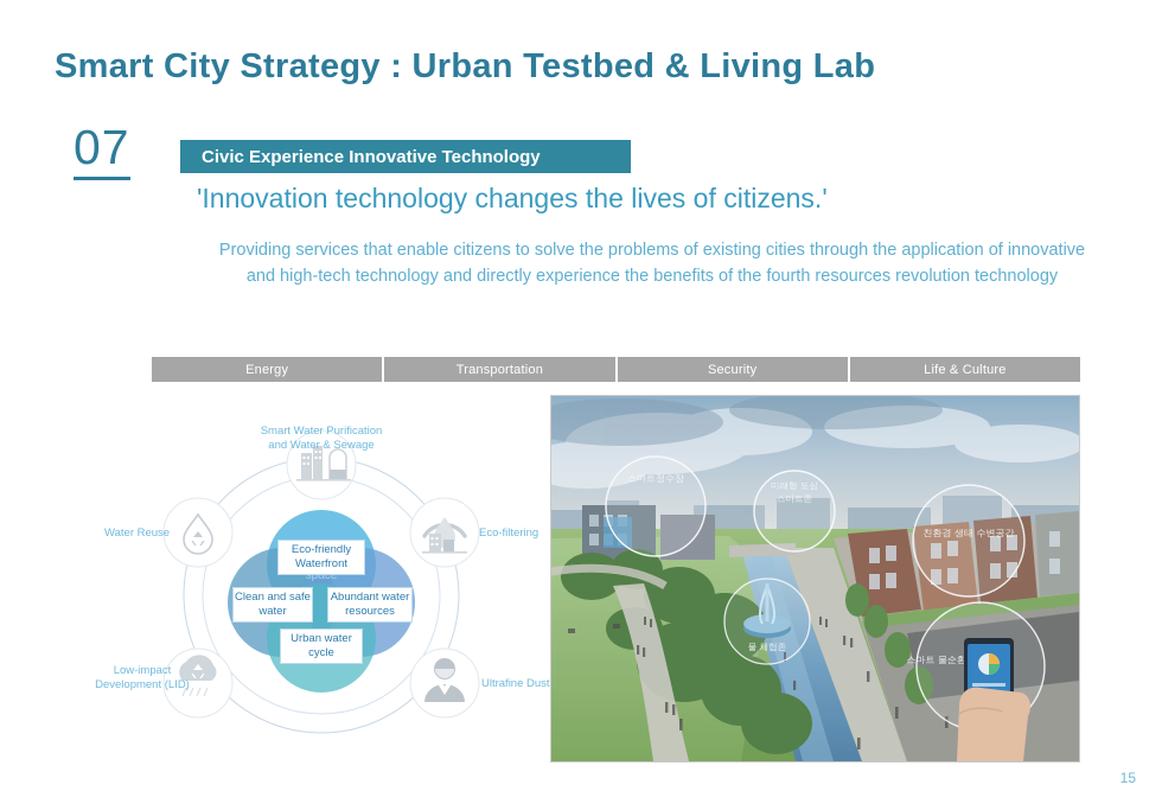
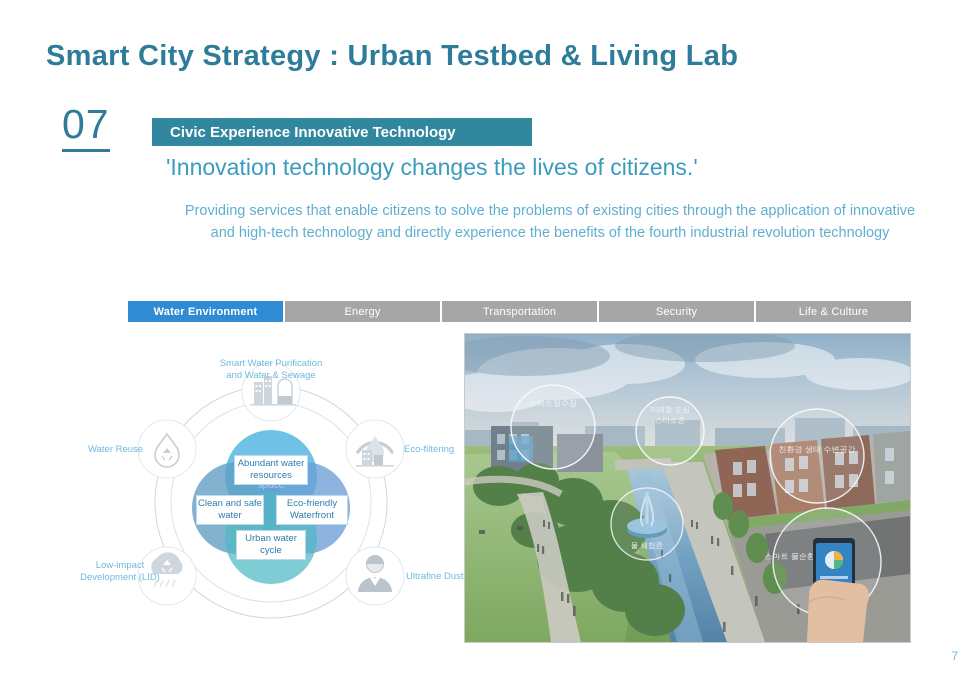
  Smart City Strategy : Urban Testbed & Living Lab
  07
  Civic Experience Innovative Technology
  'Innovation technology changes the lives of citizens.'
- Providing services that enable citizens to solve the problems of existing cities through the application of innovative and high-tech technology and directly experience the benefits of the fourth resources revolution technology
+ Providing services that enable citizens to solve the problems of existing cities through the application of innovative and high-tech technology and directly experience the benefits of the fourth industrial revolution technology
+ Water Environment
  Energy
  Transportation
  Security
  Life & Culture
  Smart Water Purification and Water & Sewage
  Eco-filtering
  Ultrafine Dust
  Low-impact Development (LID)
  Water Reuse
  space
- Eco-friendly Waterfront
+ Abundant water resources
  Clean and safe water
- Abundant water resources
+ Eco-friendly Waterfront
  Urban water cycle
  스마트정수장
  미래형 도심
  스마트존
  친환경 생태 수변공간
  물 체험존
  스마트 물순환
- 15
+ 7
